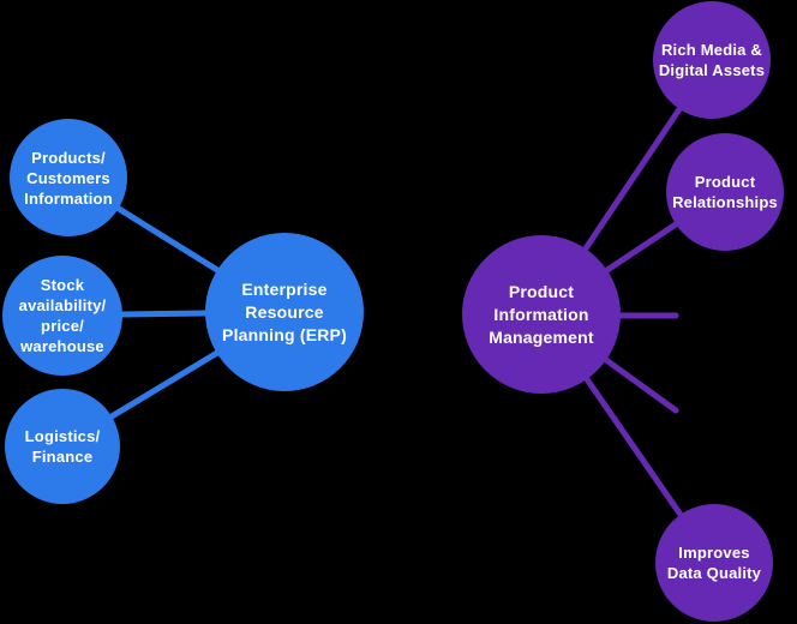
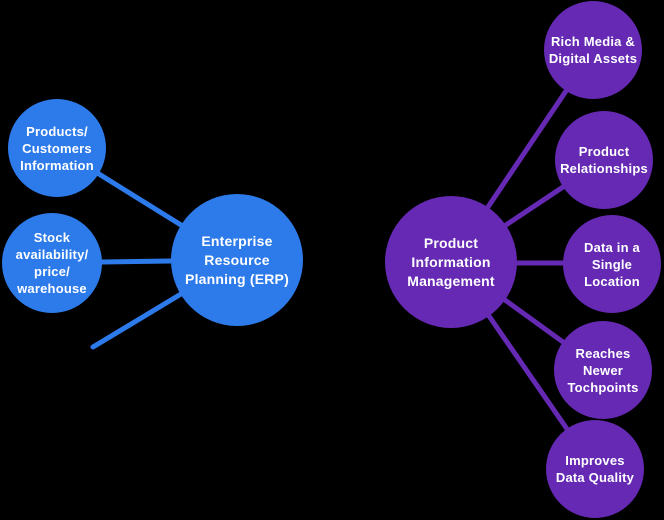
  Products/
  Customers
  Information
  Stock
  availability/
  price/
  warehouse
- Logistics/
- Finance
  Enterprise
  Resource
  Planning (ERP)
  Product
  Information
  Management
  Rich Media &
  Digital Assets
  Product
  Relationships
+ Data in a
+ Single
+ Location
+ Reaches
+ Newer
+ Tochpoints
  Improves
  Data Quality
